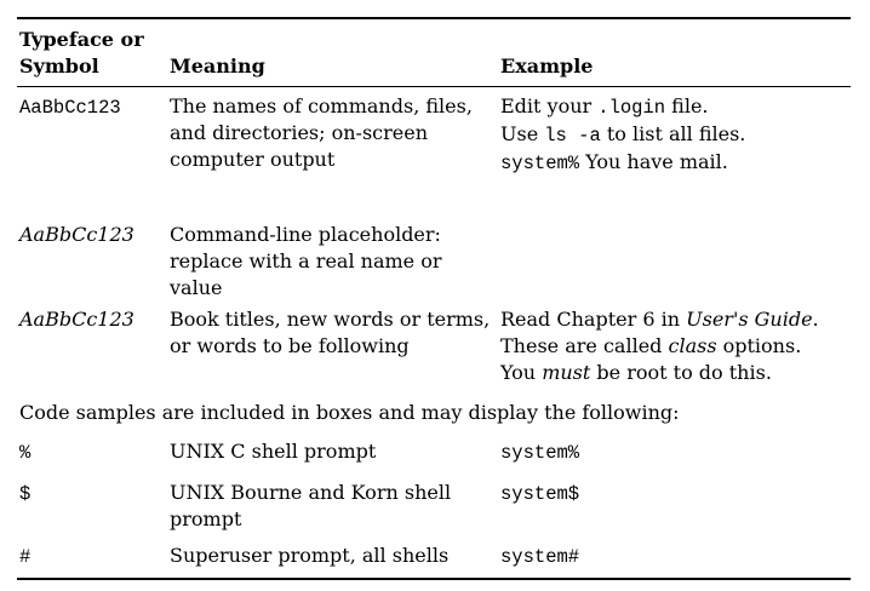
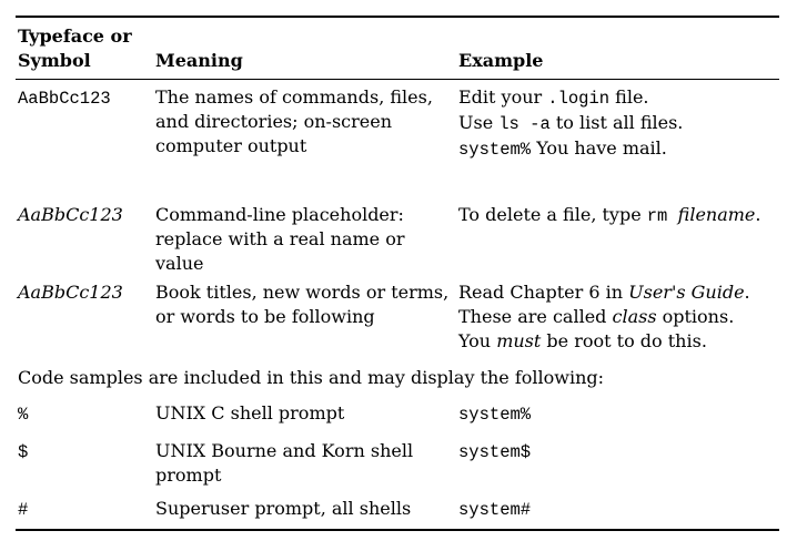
  Typeface or
  Symbol
  Meaning
  Example
  AaBbCc123
  The names of commands, files,
  and directories; on-screen
  computer output
  Edit your .login file.
  Use ls -a to list all files.
  system% You have mail.
  AaBbCc123
  Command-line placeholder:
  replace with a real name or
  value
+ To delete a file, type rm filename.
  AaBbCc123
  Book titles, new words or terms,
  or words to be following
  Read Chapter 6 in User's Guide.
  These are called class options.
  You must be root to do this.
- Code samples are included in boxes and may display the following:
+ Code samples are included in this and may display the following:
  %
  UNIX C shell prompt
  system%
  $
  UNIX Bourne and Korn shell
  prompt
  system$
  #
  Superuser prompt, all shells
  system#
